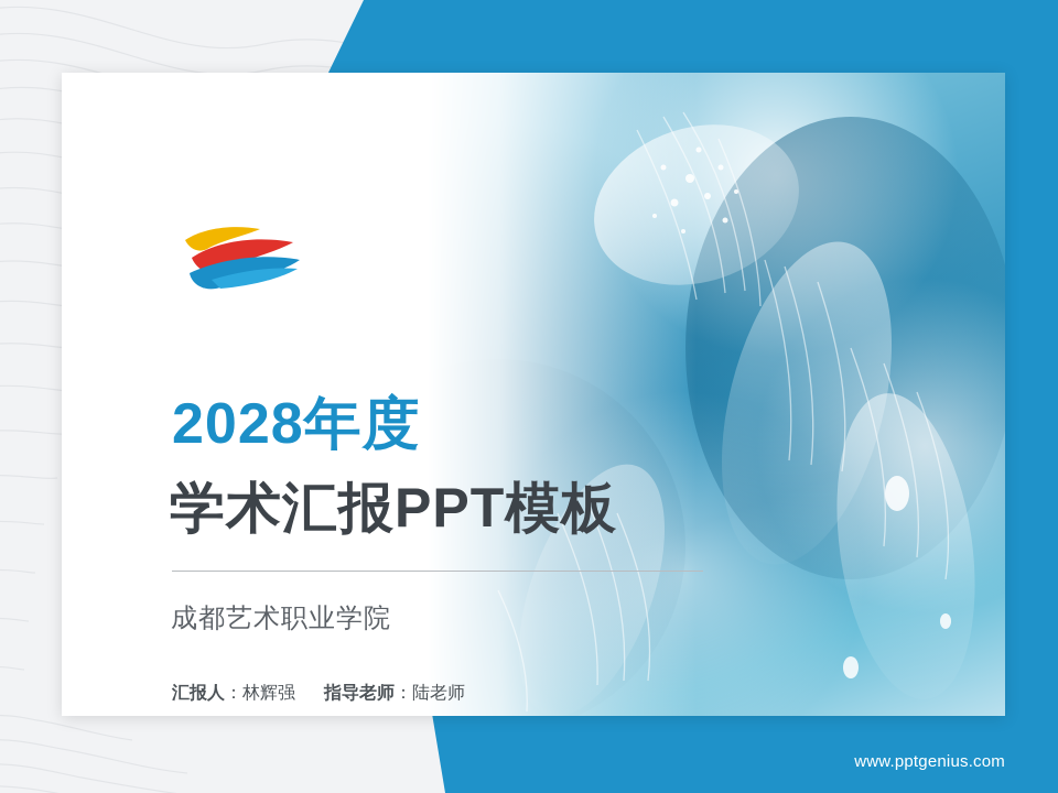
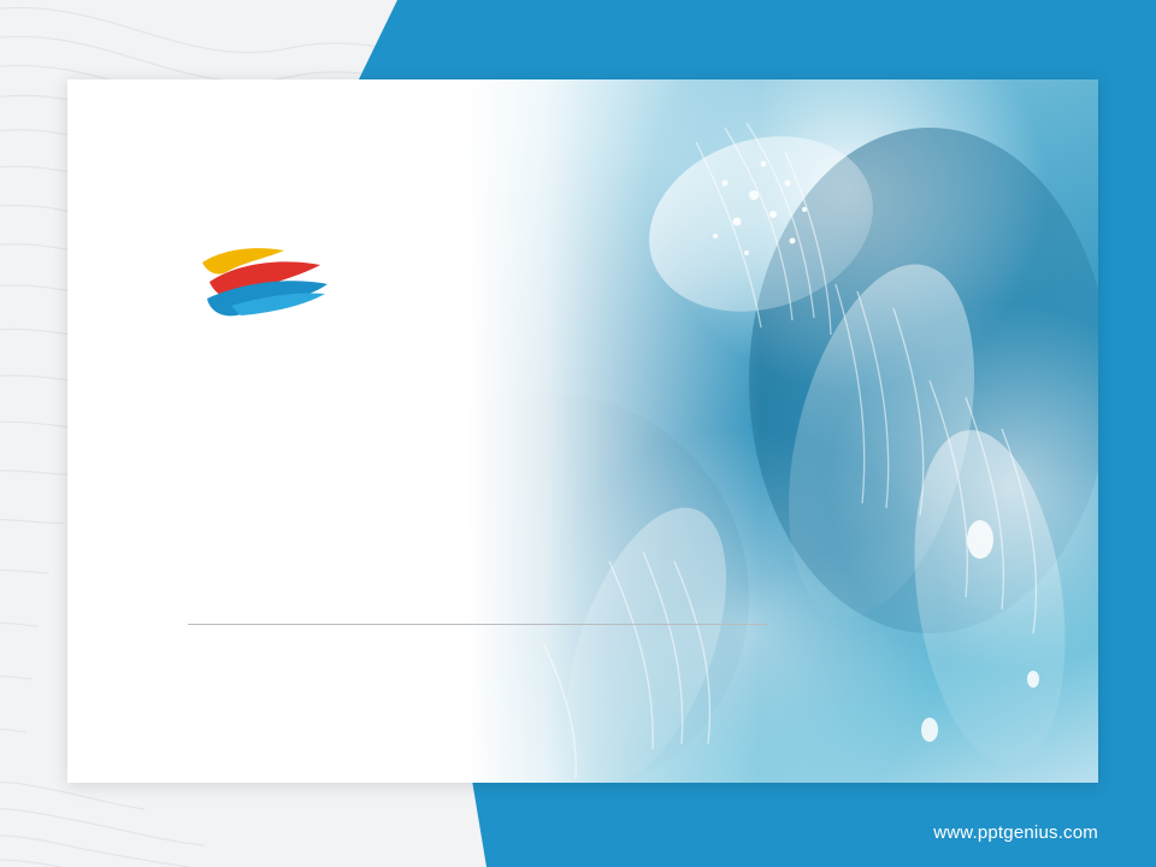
- 2028年度
- 学术汇报PPT模板
- 成都艺术职业学院
- 汇报人：林辉强 指导老师：陆老师
  www.pptgenius.com
